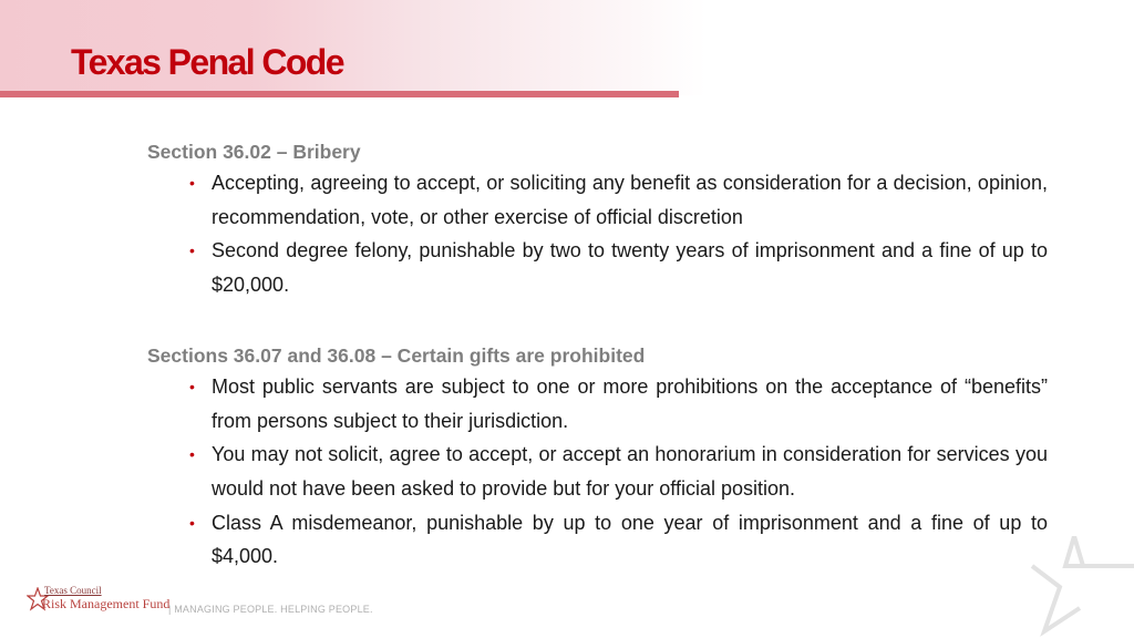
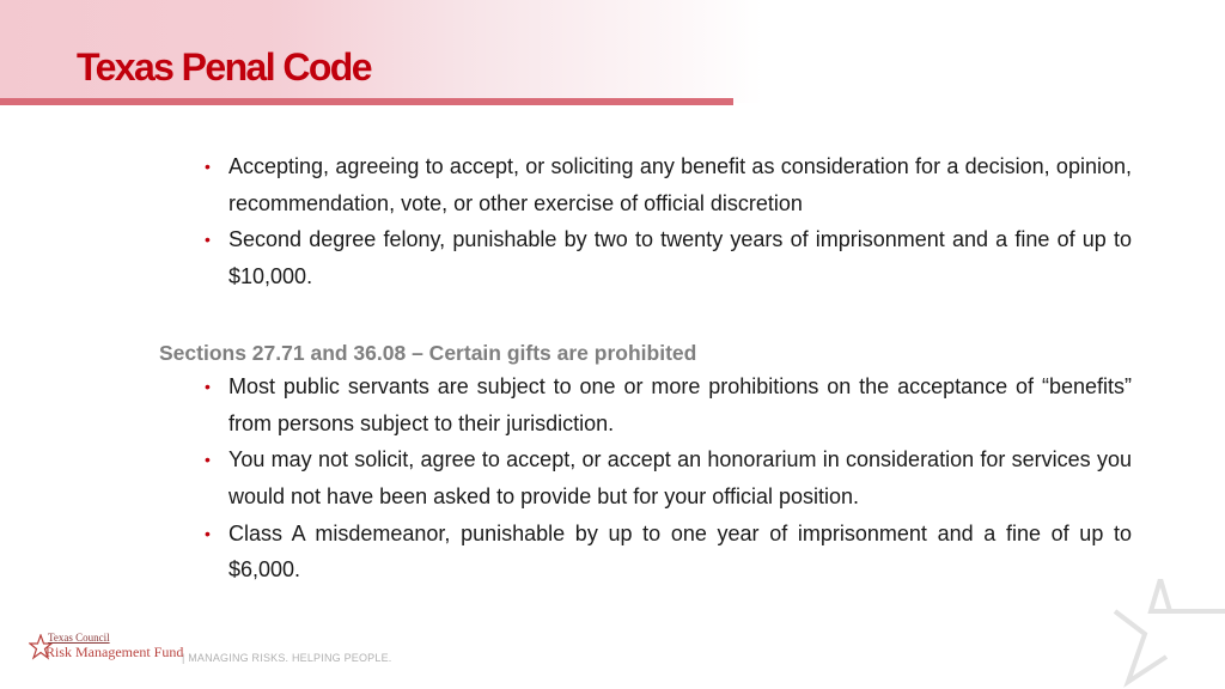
  Texas Penal Code
- Section 36.02 – Bribery
  •
  Accepting, agreeing to accept, or soliciting any benefit as consideration for a decision, opinion, recommendation, vote, or other exercise of official discretion
  •
- Second degree felony, punishable by two to twenty years of imprisonment and a fine of up to $20,000.
+ Second degree felony, punishable by two to twenty years of imprisonment and a fine of up to $10,000.
- Sections 36.07 and 36.08 – Certain gifts are prohibited
+ Sections 27.71 and 36.08 – Certain gifts are prohibited
  •
  Most public servants are subject to one or more prohibitions on the acceptance of “benefits” from persons subject to their jurisdiction.
  •
  You may not solicit, agree to accept, or accept an honorarium in consideration for services you would not have been asked to provide but for your official position.
  •
- Class A misdemeanor, punishable by up to one year of imprisonment and a fine of up to $4,000.
+ Class A misdemeanor, punishable by up to one year of imprisonment and a fine of up to $6,000.
  Texas Council
  Risk Management Fund
- | MANAGING PEOPLE. HELPING PEOPLE.
+ | MANAGING RISKS. HELPING PEOPLE.
